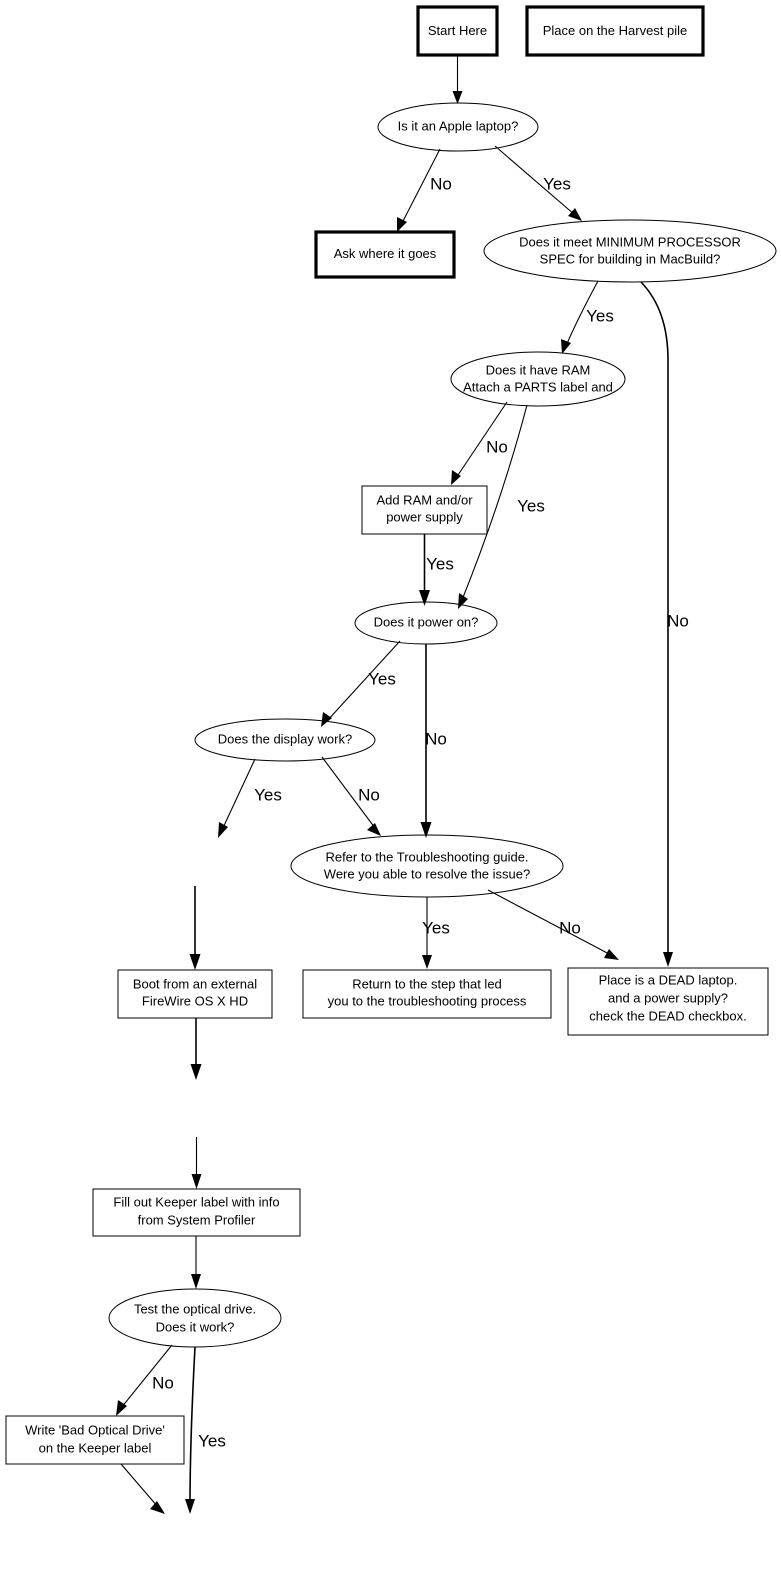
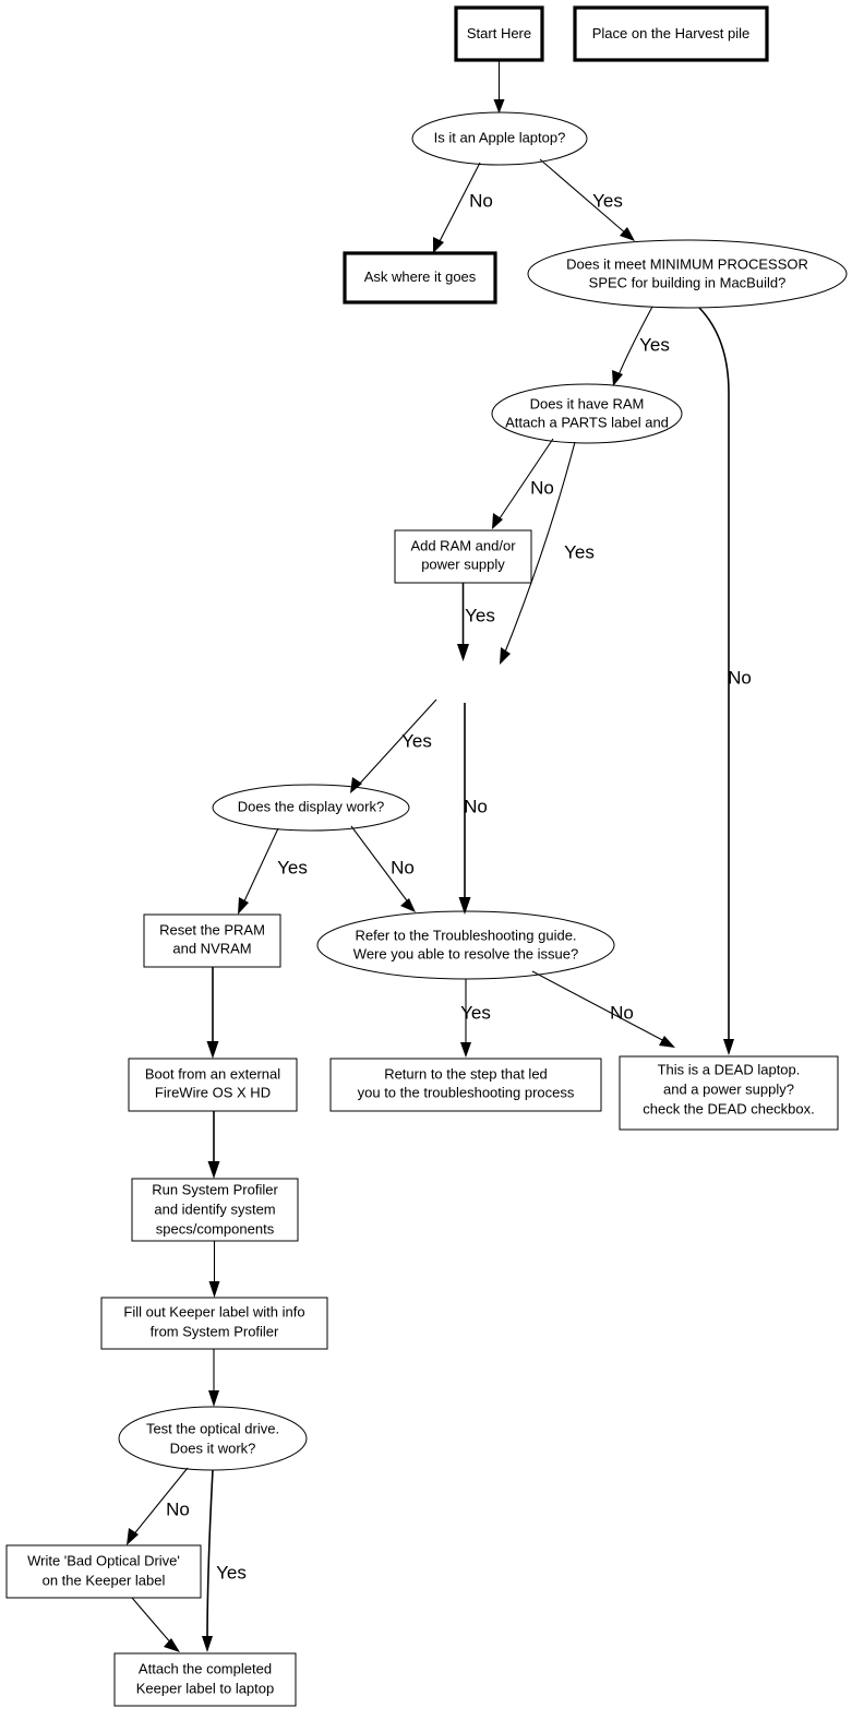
  Start Here
  Place on the Harvest pile
  Is it an Apple laptop?
  Ask where it goes
  Does it meet MINIMUM PROCESSOR
  SPEC for building in MacBuild?
  Does it have RAM
  Attach a PARTS label and
  Add RAM and/or
  power supply
- Does it power on?
  Does the display work?
  Refer to the Troubleshooting guide.
  Were you able to resolve the issue?
+ Reset the PRAM
+ and NVRAM
  Return to the step that led
  you to the troubleshooting process
- Place is a DEAD laptop.
+ This is a DEAD laptop.
  and a power supply?
  check the DEAD checkbox.
  Boot from an external
  FireWire OS X HD
+ Run System Profiler
+ and identify system
+ specs/components
  Fill out Keeper label with info
  from System Profiler
  Test the optical drive.
  Does it work?
  Write 'Bad Optical Drive'
  on the Keeper label
+ Attach the completed
+ Keeper label to laptop
  No
  Yes
  Yes
  No
  No
  Yes
  Yes
  Yes
  No
  Yes
  No
  Yes
  No
  No
  Yes
